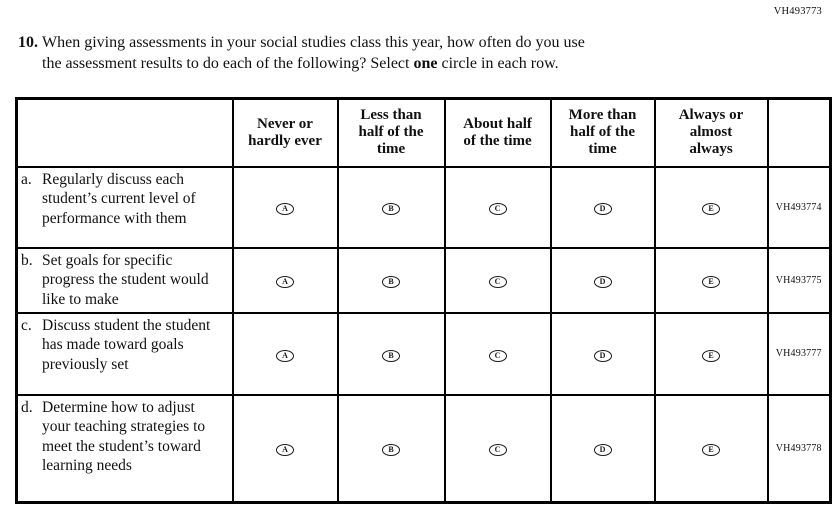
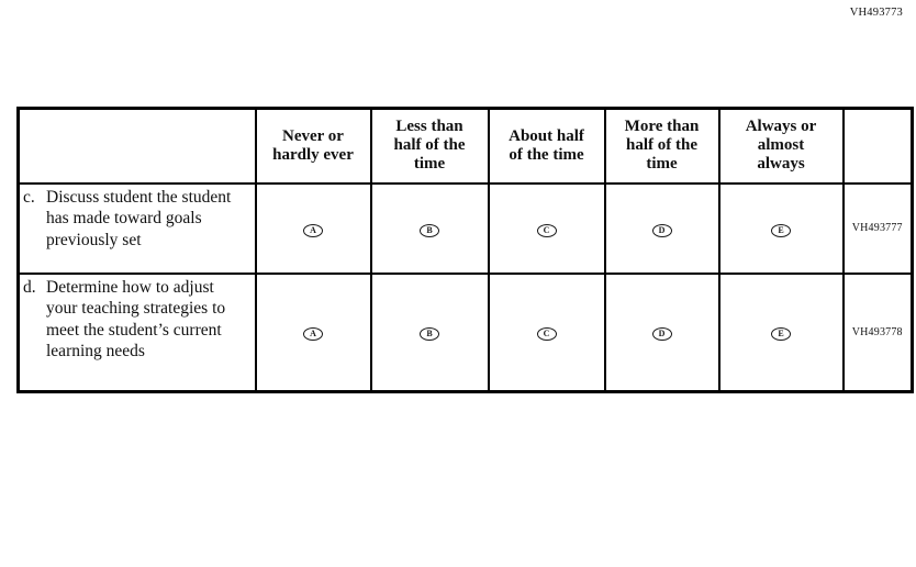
  VH493773
- 10.
- When giving assessments in your social studies class this year, how often do you use
- the assessment results to do each of the following? Select one circle in each row.
  	Never or hardly ever	Less than half of the time	About half of the time	More than half of the time	Always or almost always
- a. Regularly discuss each student’s current level of performance with them	A	B	C	D	E	VH493774
- b. Set goals for specific progress the student would like to make	A	B	C	D	E	VH493775
  c. Discuss student the student has made toward goals previously set	A	B	C	D	E	VH493777
- d. Determine how to adjust your teaching strategies to meet the student’s toward learning needs	A	B	C	D	E	VH493778
+ d. Determine how to adjust your teaching strategies to meet the student’s current learning needs	A	B	C	D	E	VH493778
